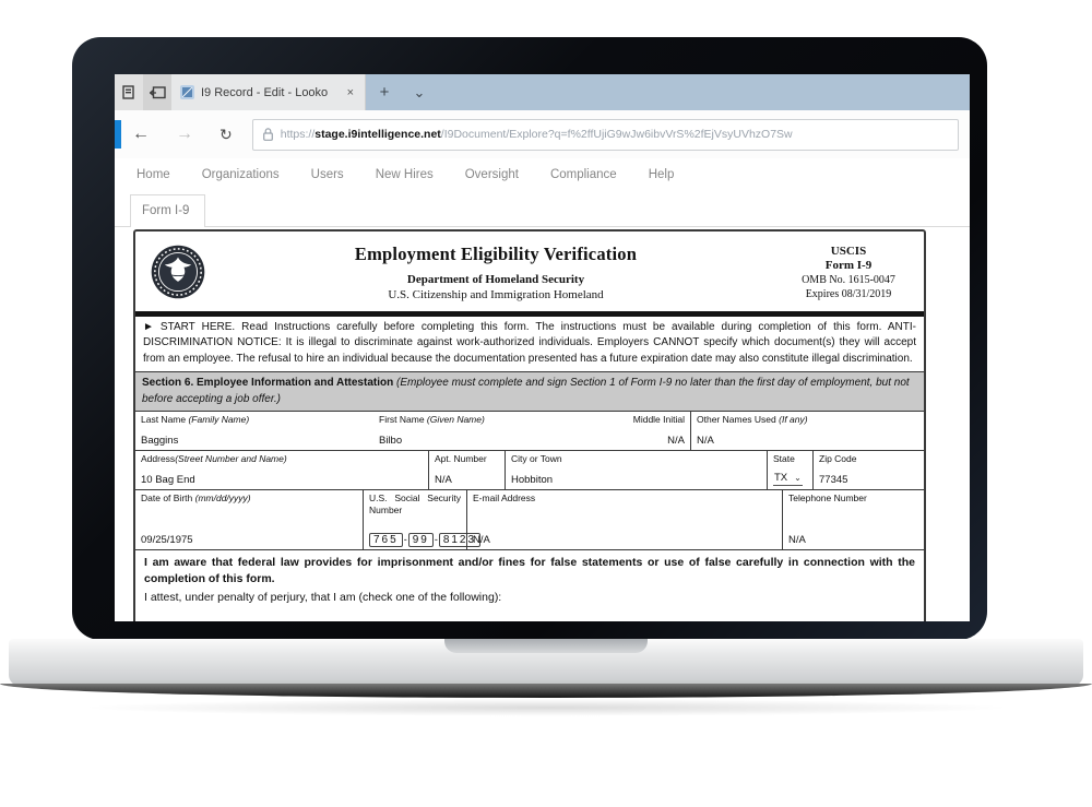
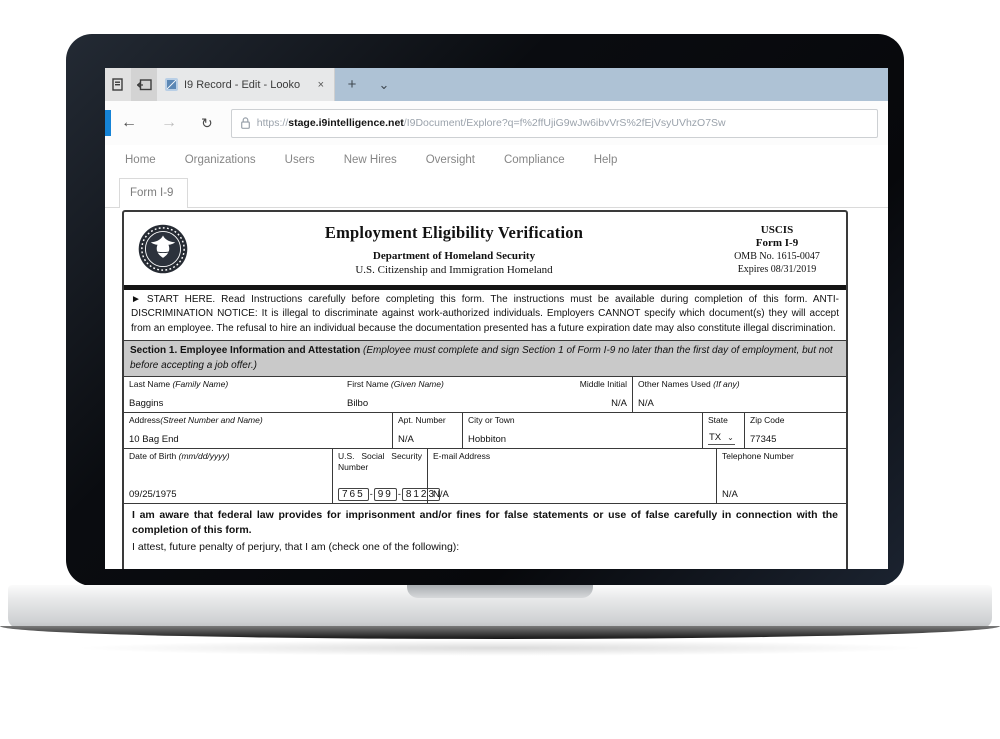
  I9 Record - Edit - Looko
  ×
  +
  ⌄
  ←
  →
  ↻
  https://stage.i9intelligence.net/I9Document/Explore?q=f%2ffUjiG9wJw6ibvVrS%2fEjVsyUVhzO7Sw
  Home
  Organizations
  Users
  New Hires
  Oversight
  Compliance
  Help
  Form I-9
  Employment Eligibility Verification
  Department of Homeland Security
  U.S. Citizenship and Immigration Homeland
  USCIS
  Form I-9
  OMB No. 1615-0047
  Expires 08/31/2019
  ► START HERE. Read Instructions carefully before completing this form. The instructions must be available during completion of this form. ANTI-DISCRIMINATION NOTICE: It is illegal to discriminate against work-authorized individuals. Employers CANNOT specify which document(s) they will accept from an employee. The refusal to hire an individual because the documentation presented has a future expiration date may also constitute illegal discrimination.
- Section 6. Employee Information and Attestation (Employee must complete and sign Section 1 of Form I-9 no later than the first day of employment, but not before accepting a job offer.)
+ Section 1. Employee Information and Attestation (Employee must complete and sign Section 1 of Form I-9 no later than the first day of employment, but not before accepting a job offer.)
  Last Name (Family Name)
  Baggins
  First Name (Given Name)
  Bilbo
  Middle Initial
  N/A
  Other Names Used (If any)
  N/A
  Address(Street Number and Name)
  10 Bag End
  Apt. Number
  N/A
  City or Town
  Hobbiton
  State
  TX
  ⌄
  Zip Code
  77345
  Date of Birth (mm/dd/yyyy)
  09/25/1975
  U.S. Social Security Number
  765
  -
  99
  -
  8123
  E-mail Address
  N/A
  Telephone Number
  N/A
  I am aware that federal law provides for imprisonment and/or fines for false statements or use of false carefully in connection with the completion of this form.
- I attest, under penalty of perjury, that I am (check one of the following):
+ I attest, future penalty of perjury, that I am (check one of the following):
